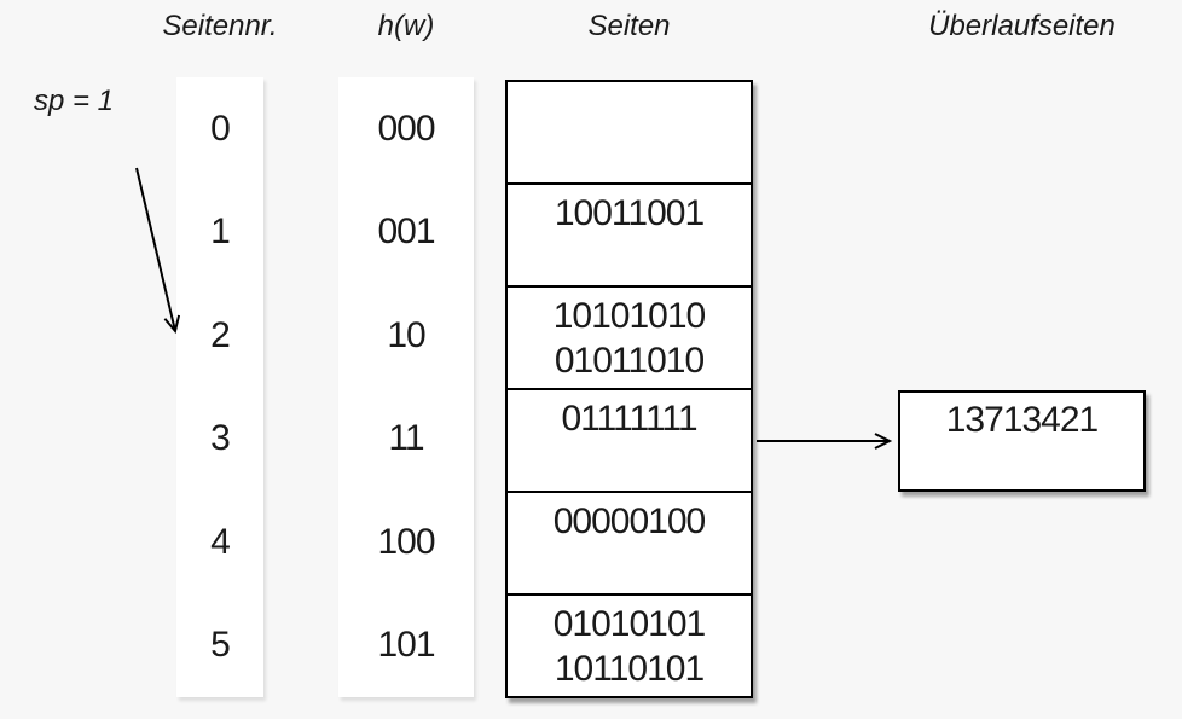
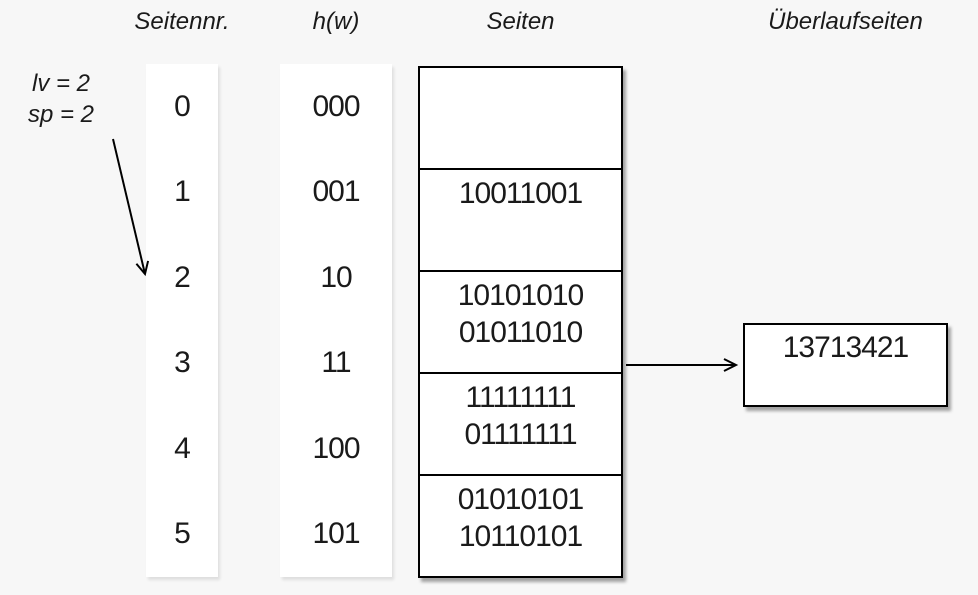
  Seitennr.
  h(w)
  Seiten
  Überlaufseiten
+ lv = 2
- sp = 1
+ sp = 2
  0
  1
  2
  3
  4
  5
  000
  001
  10
  11
  100
  101
  10011001
  10101010
  01011010
+ 11111111
  01111111
- 00000100
  01010101
  10110101
  13713421
